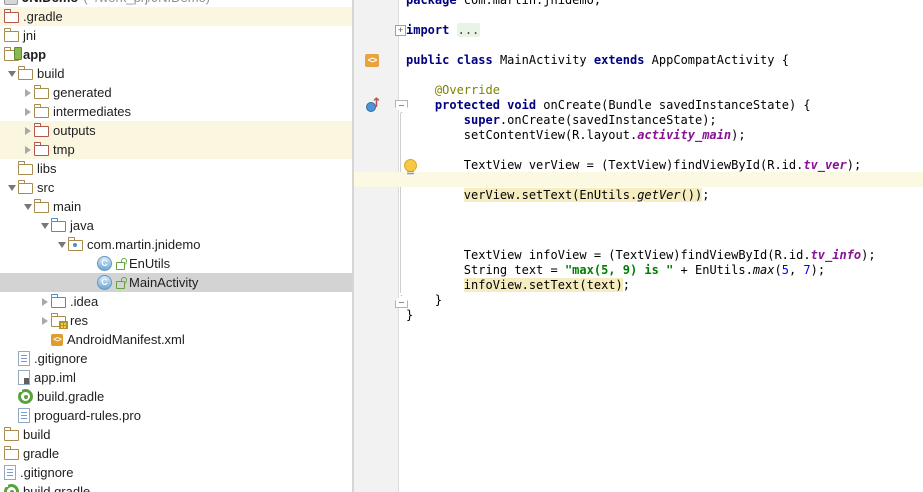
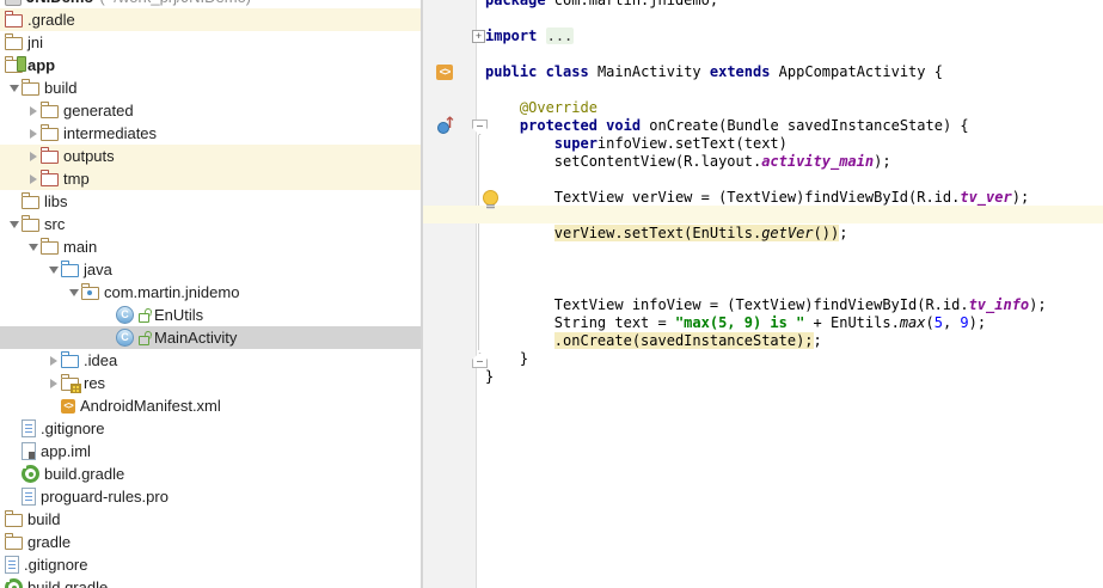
  .gradle
  jni
  app
  build
  generated
  intermediates
  outputs
  tmp
  libs
  src
  main
  java
  com.martin.jnidemo
  C
  EnUtils
  C
  MainActivity
  .idea
  res
  <>
  AndroidManifest.xml
  .gitignore
  app.iml
  build.gradle
  proguard-rules.pro
  build
  gradle
  .gitignore
  package com.martin.jnidemo;
  import ...
  public class MainActivity extends AppCompatActivity {
  @Override
  protected void onCreate(Bundle savedInstanceState) {
- super.onCreate(savedInstanceState);
+ superinfoView.setText(text)
  setContentView(R.layout.activity_main);
  TextView verView = (TextView)findViewById(R.id.tv_ver);
  verView.setText(EnUtils.getVer());
  TextView infoView = (TextView)findViewById(R.id.tv_info);
- String text = "max(5, 9) is " + EnUtils.max(5, 7);
+ String text = "max(5, 9) is " + EnUtils.max(5, 9);
- infoView.setText(text);
+ .onCreate(savedInstanceState);;
  }
  }
  <>
  +
